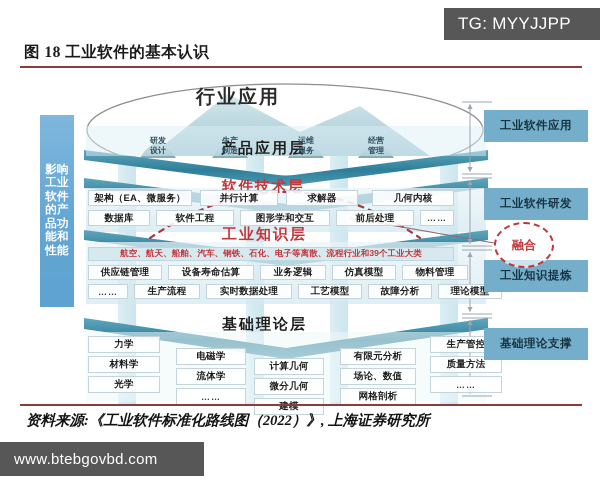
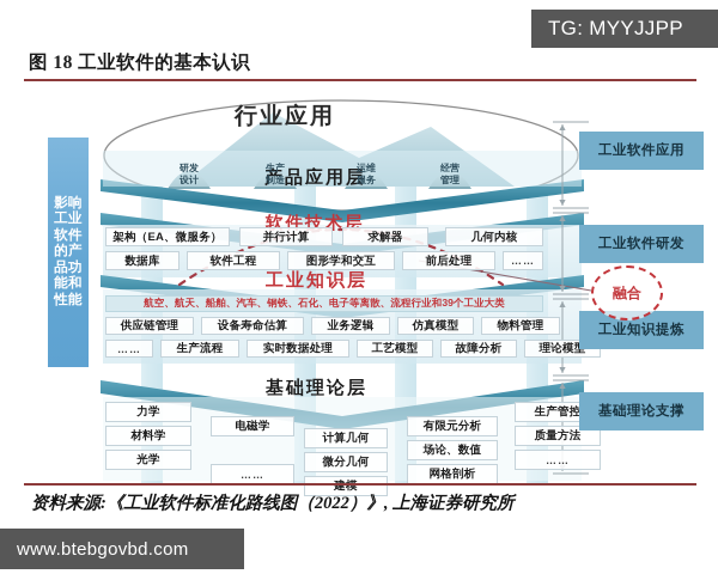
  TG: MYYJJPP
  www.btebgovbd.com
  图 18 工业软件的基本认识
  影响工业软件的产品功能和性能
  行业应用
  产品应用层
  软件技术层
  工业知识层
  基础理论层
  研发
  设计
  生产
  制造
  运维
  服务
  经营
  管理
  架构（EA、微服务）
  并行计算
  求解器
  几何内核
  数据库
  软件工程
  图形学和交互
  前后处理
  ……
  航空、航天、船舶、汽车、钢铁、石化、电子等离散、流程行业和39个工业大类
  供应链管理
  设备寿命估算
  业务逻辑
  仿真模型
  物料管理
  ……
  生产流程
  实时数据处理
  工艺模型
  故障分析
  理论模
  力学
  材料学
  光学
  电磁学
- 流体学
  ……
  计算几何
  微分几何
  建模
  有限元分析
  场论、数值
  网格剖析
  生产管控
  质量方法
  ……
  工业软件应用
  工业软件研发
  工业知识提炼
  基础理论支撑
  融合
  资料来源:《工业软件标准化路线图（2022）》, 上海证券研究所
